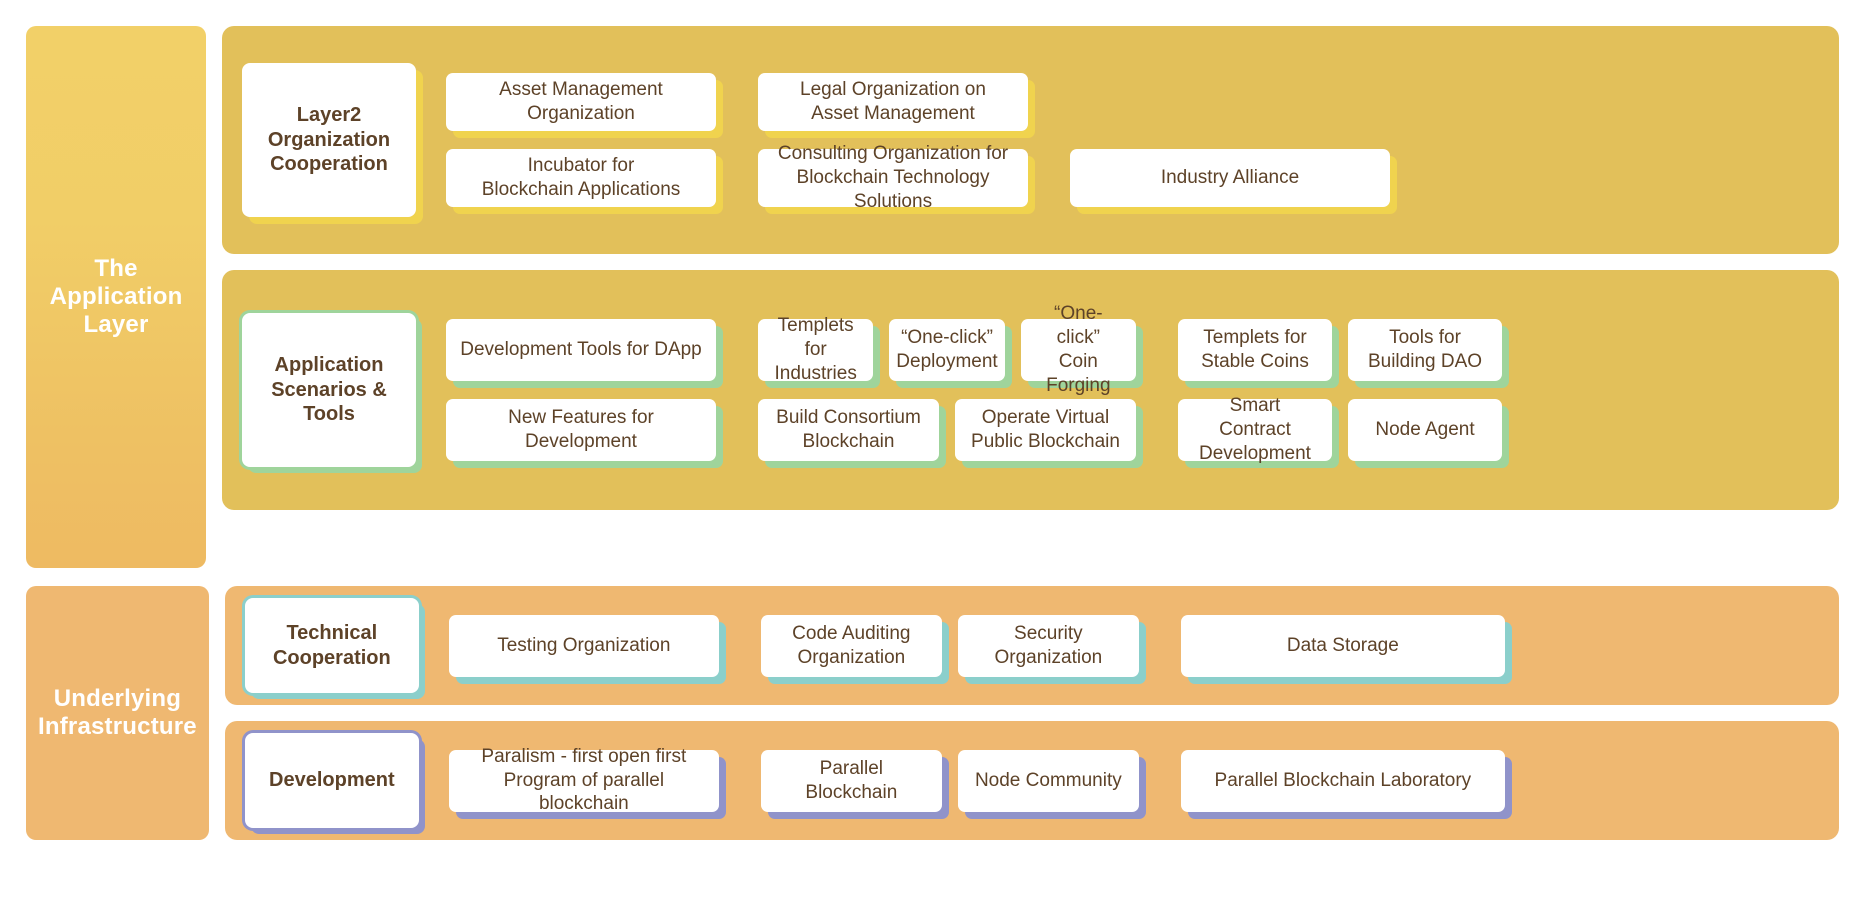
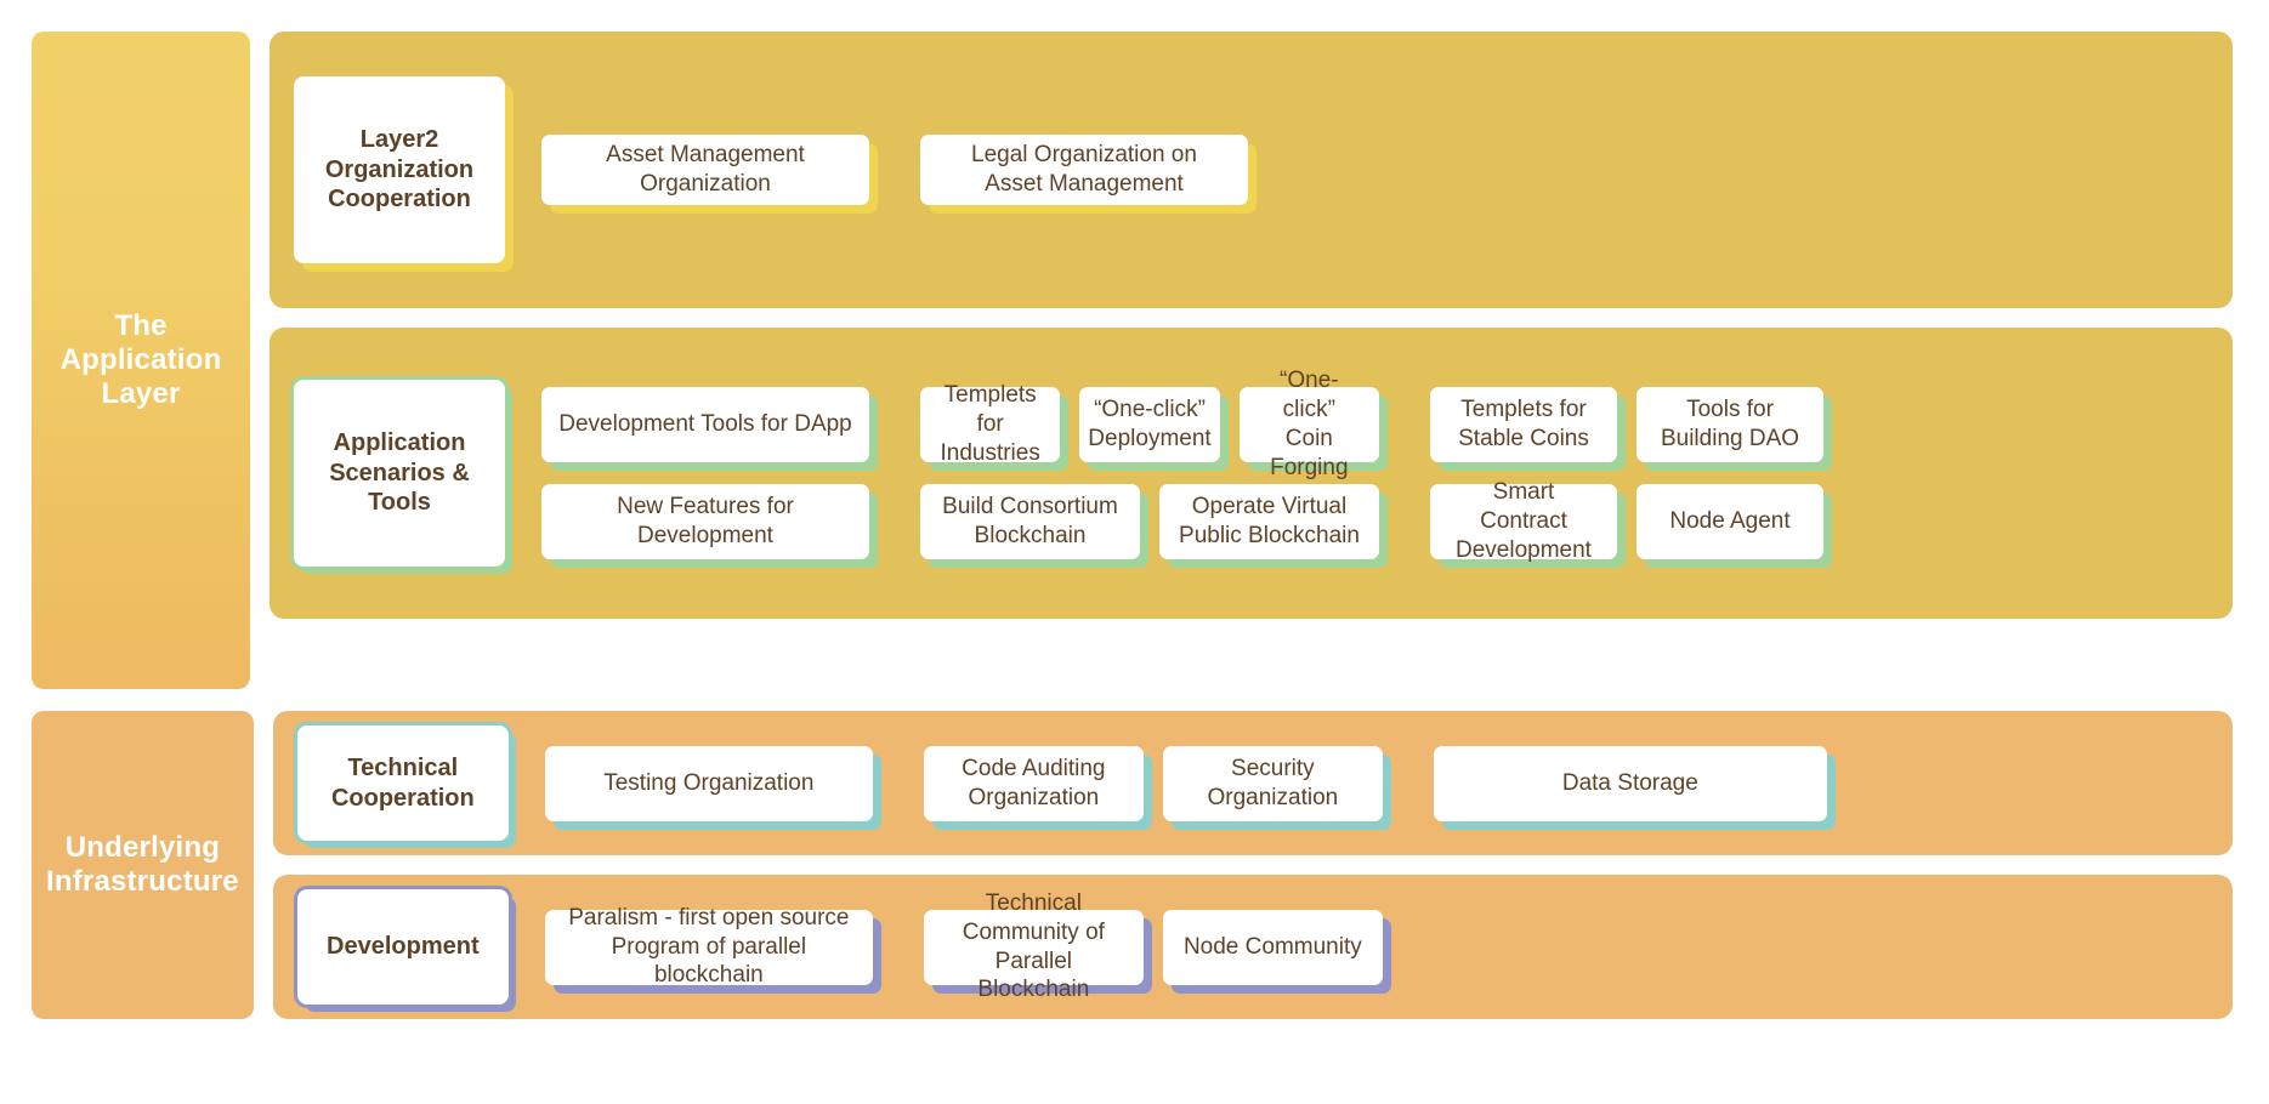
  The
  Application
  Layer
  Layer2
  Organization
  Cooperation
  Asset Management
  Organization
  Legal Organization on
  Asset Management
- Incubator for
- Blockchain Applications
- Consulting Organization for
- Blockchain Technology Solutions
- Industry Alliance
  Application
  Scenarios & Tools
  Development Tools for DApp
  Templets for
  Industries
  “One-click”
  Deployment
  “One-click”
  Coin Forging
  Templets for
  Stable Coins
  Tools for
  Building DAO
  New Features for
  Development
  Build Consortium
  Blockchain
  Operate Virtual
  Public Blockchain
  Smart Contract
  Development
  Node Agent
  Underlying
  Infrastructure
  Technical
  Cooperation
  Testing Organization
  Code Auditing
  Organization
  Security Organization
  Data Storage
  Development
- Paralism - first open first
+ Paralism - first open source
  Program of parallel blockchain
+ Technical Community of
  Parallel Blockchain
  Node Community
- Parallel Blockchain Laboratory
